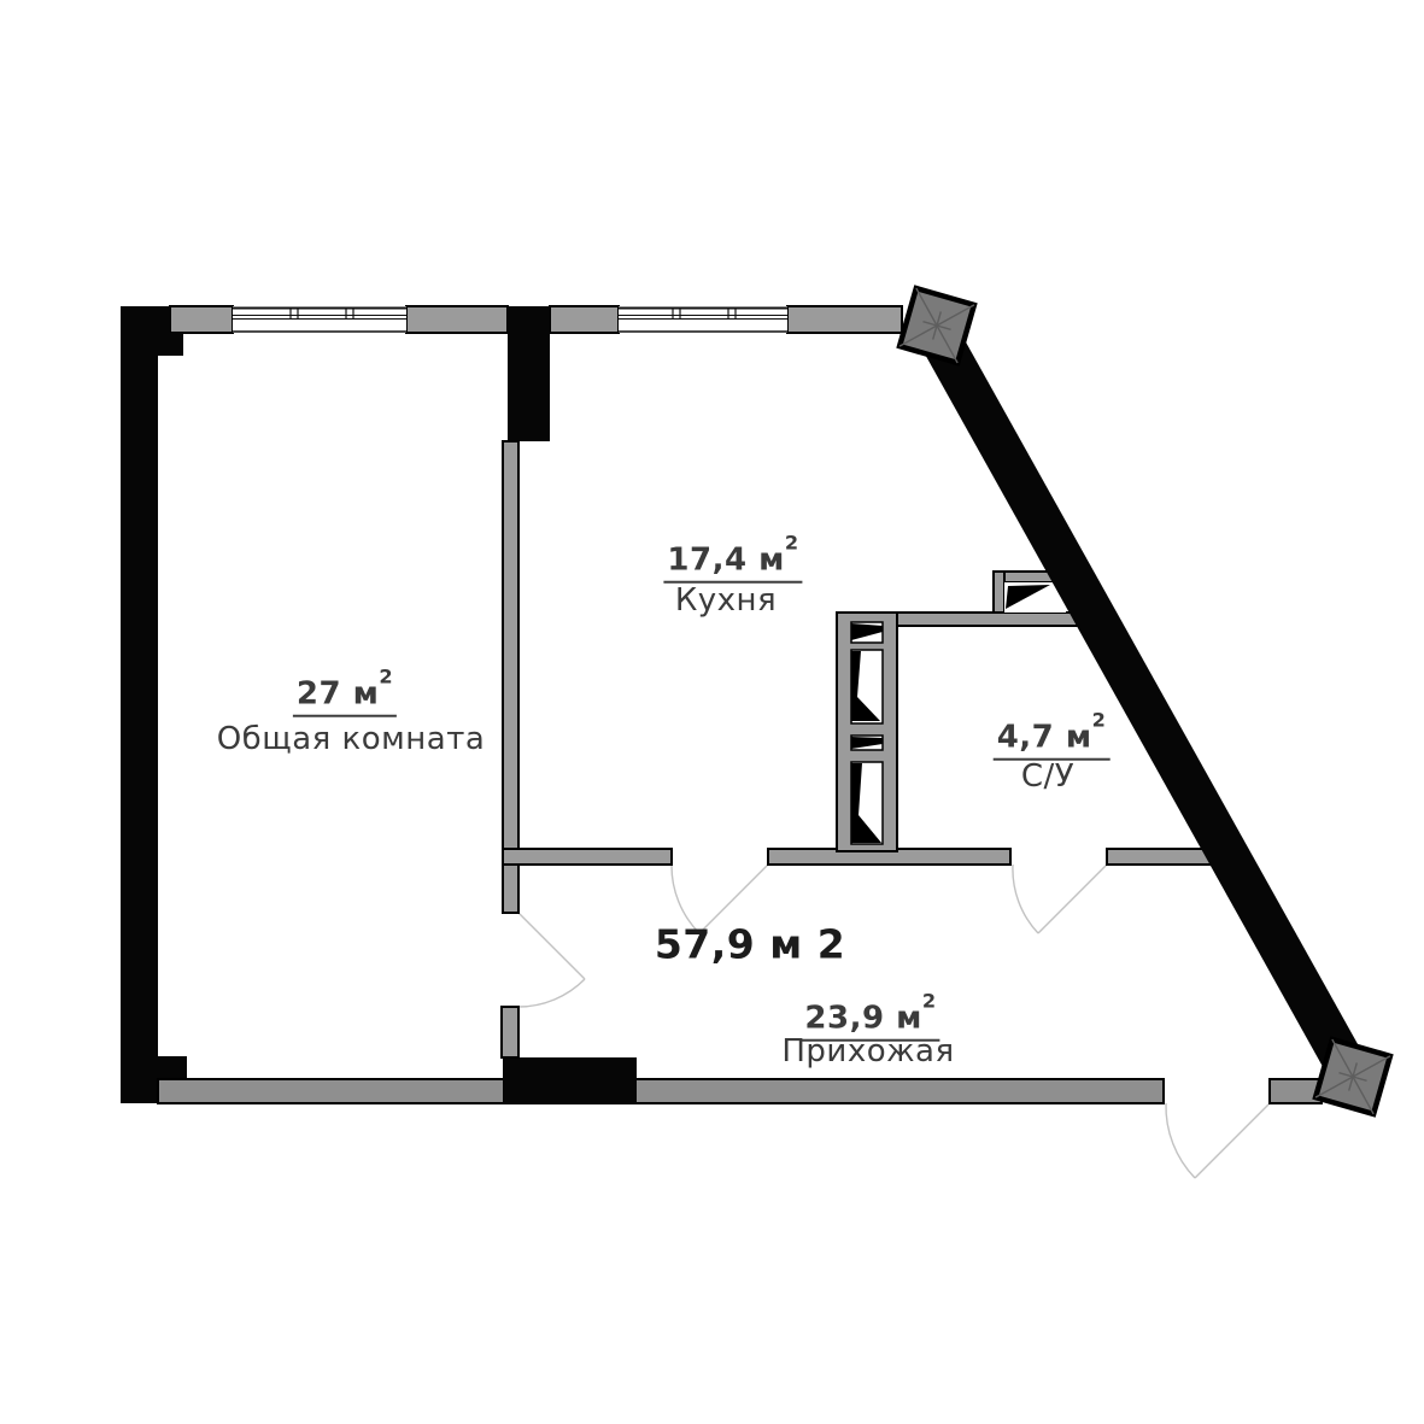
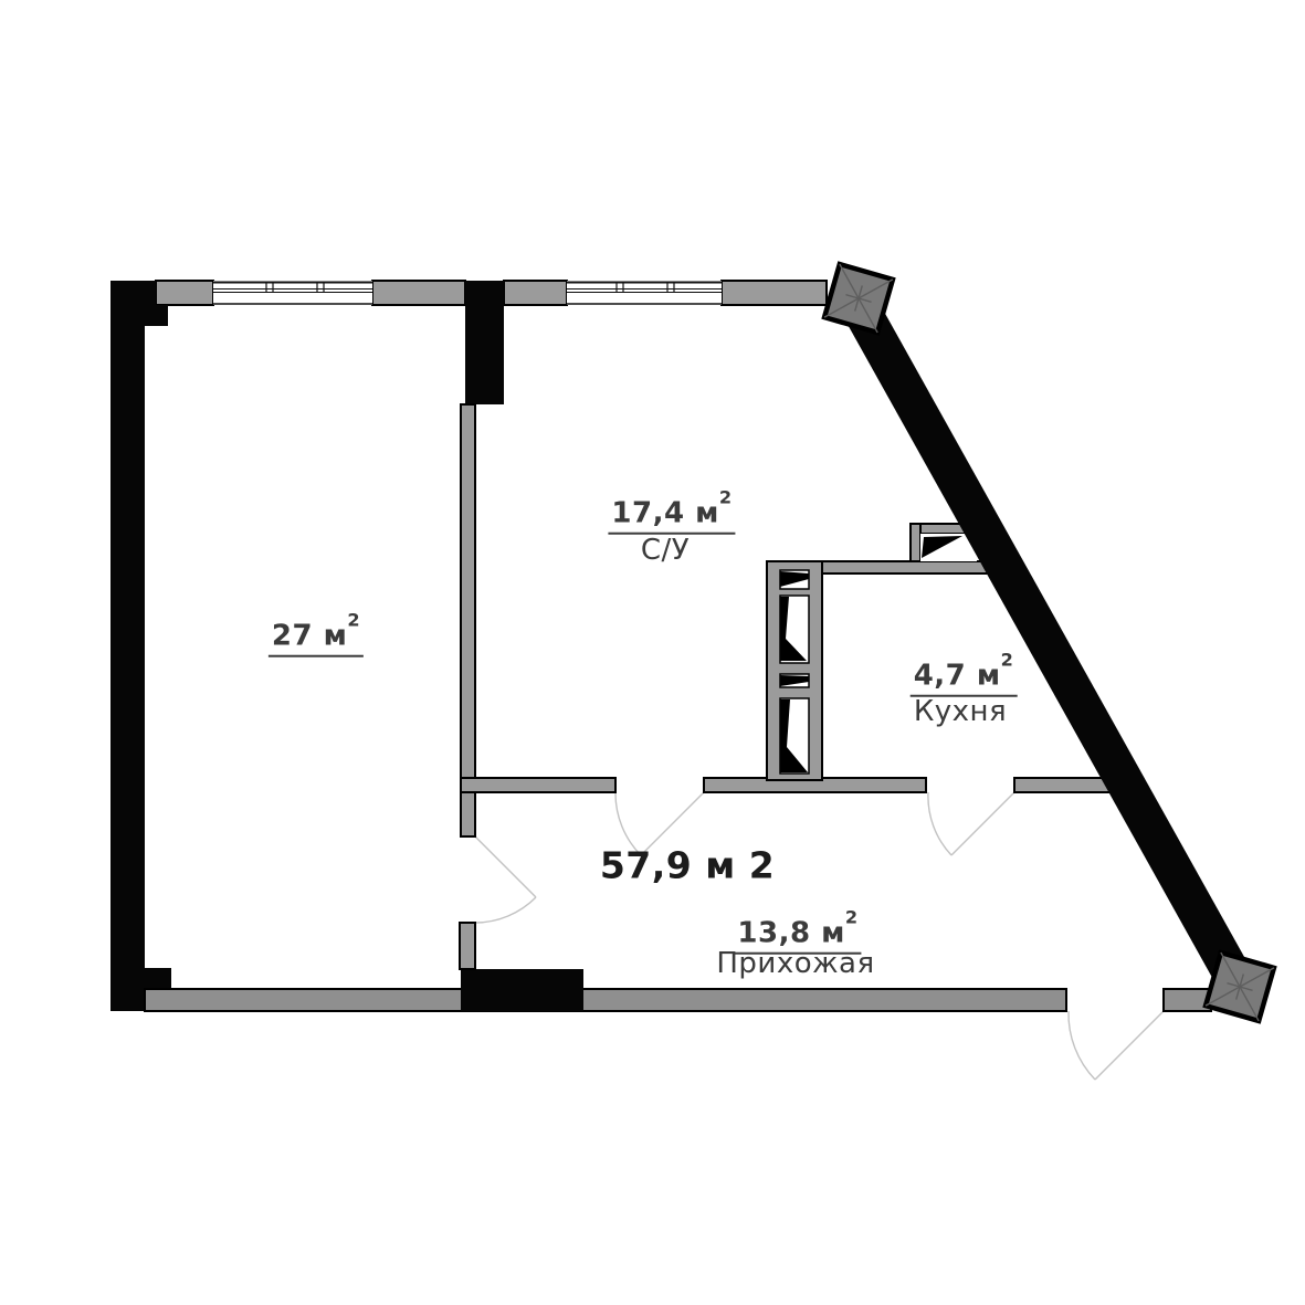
  27 м2
- Общая комната
  17,4 м2
- Кухня
+ С/У
  4,7 м2
- С/У
+ Кухня
- 23,9 м2
+ 13,8 м2
  Прихожая
  57,9 м 2
